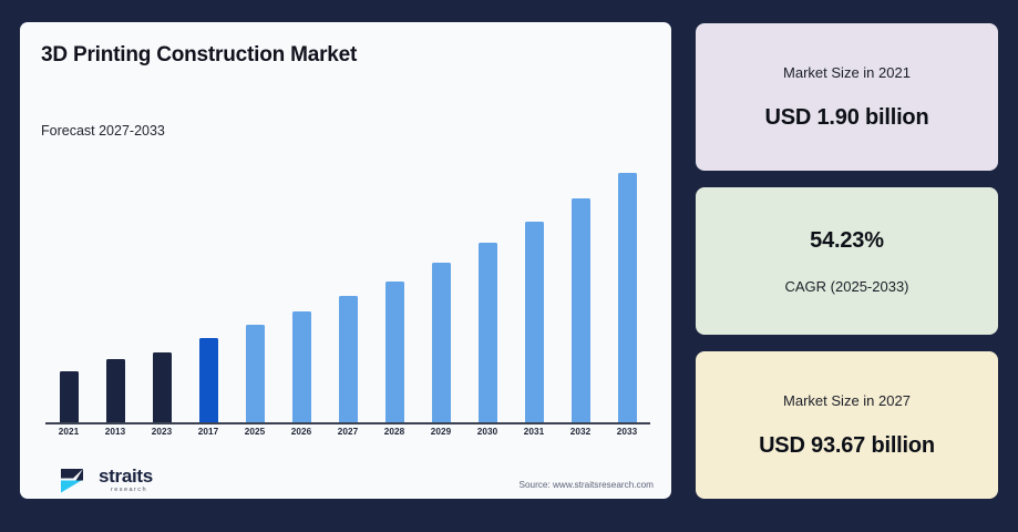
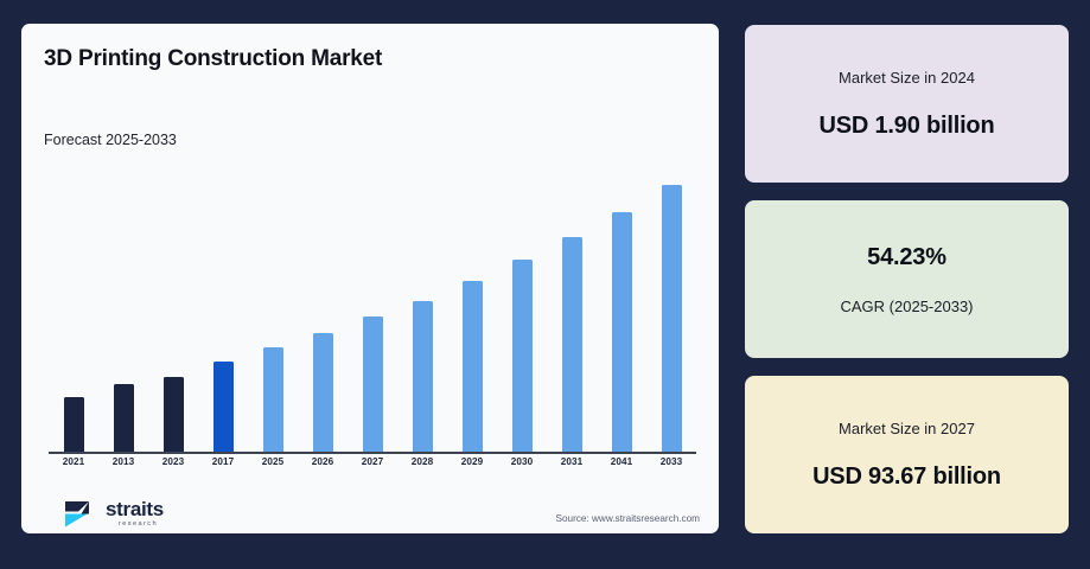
  3D Printing Construction Market
- Forecast 2027-2033
+ Forecast 2025-2033
  2021
  2013
  2023
  2017
  2025
  2026
  2027
  2028
  2029
  2030
  2031
- 2032
+ 2041
  2033
  straits
  Source: www.straitsresearch.com
- Market Size in 2021
+ Market Size in 2024
  USD 1.90 billion
  54.23%
  CAGR (2025-2033)
  Market Size in 2027
  USD 93.67 billion
